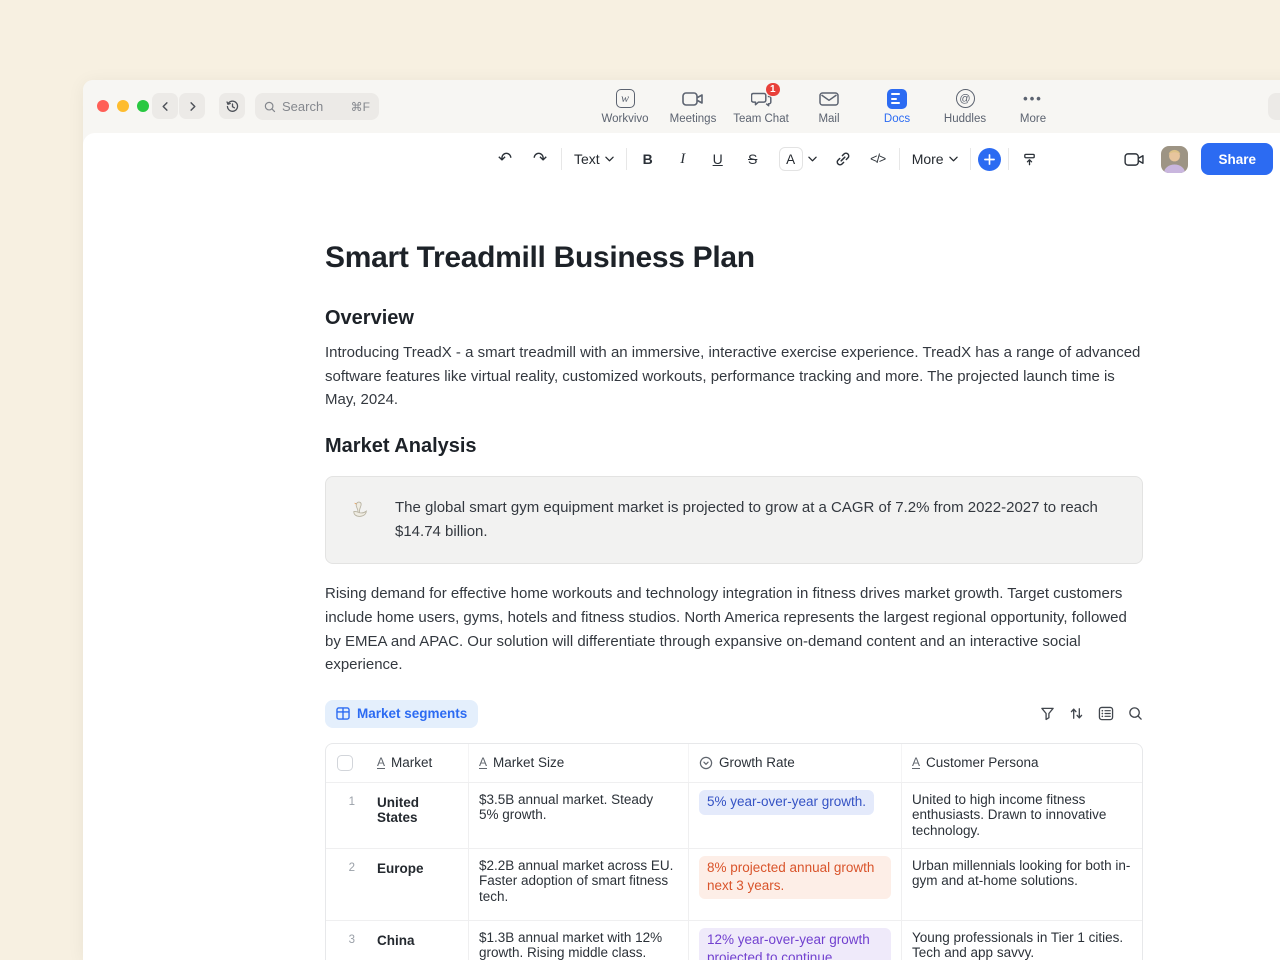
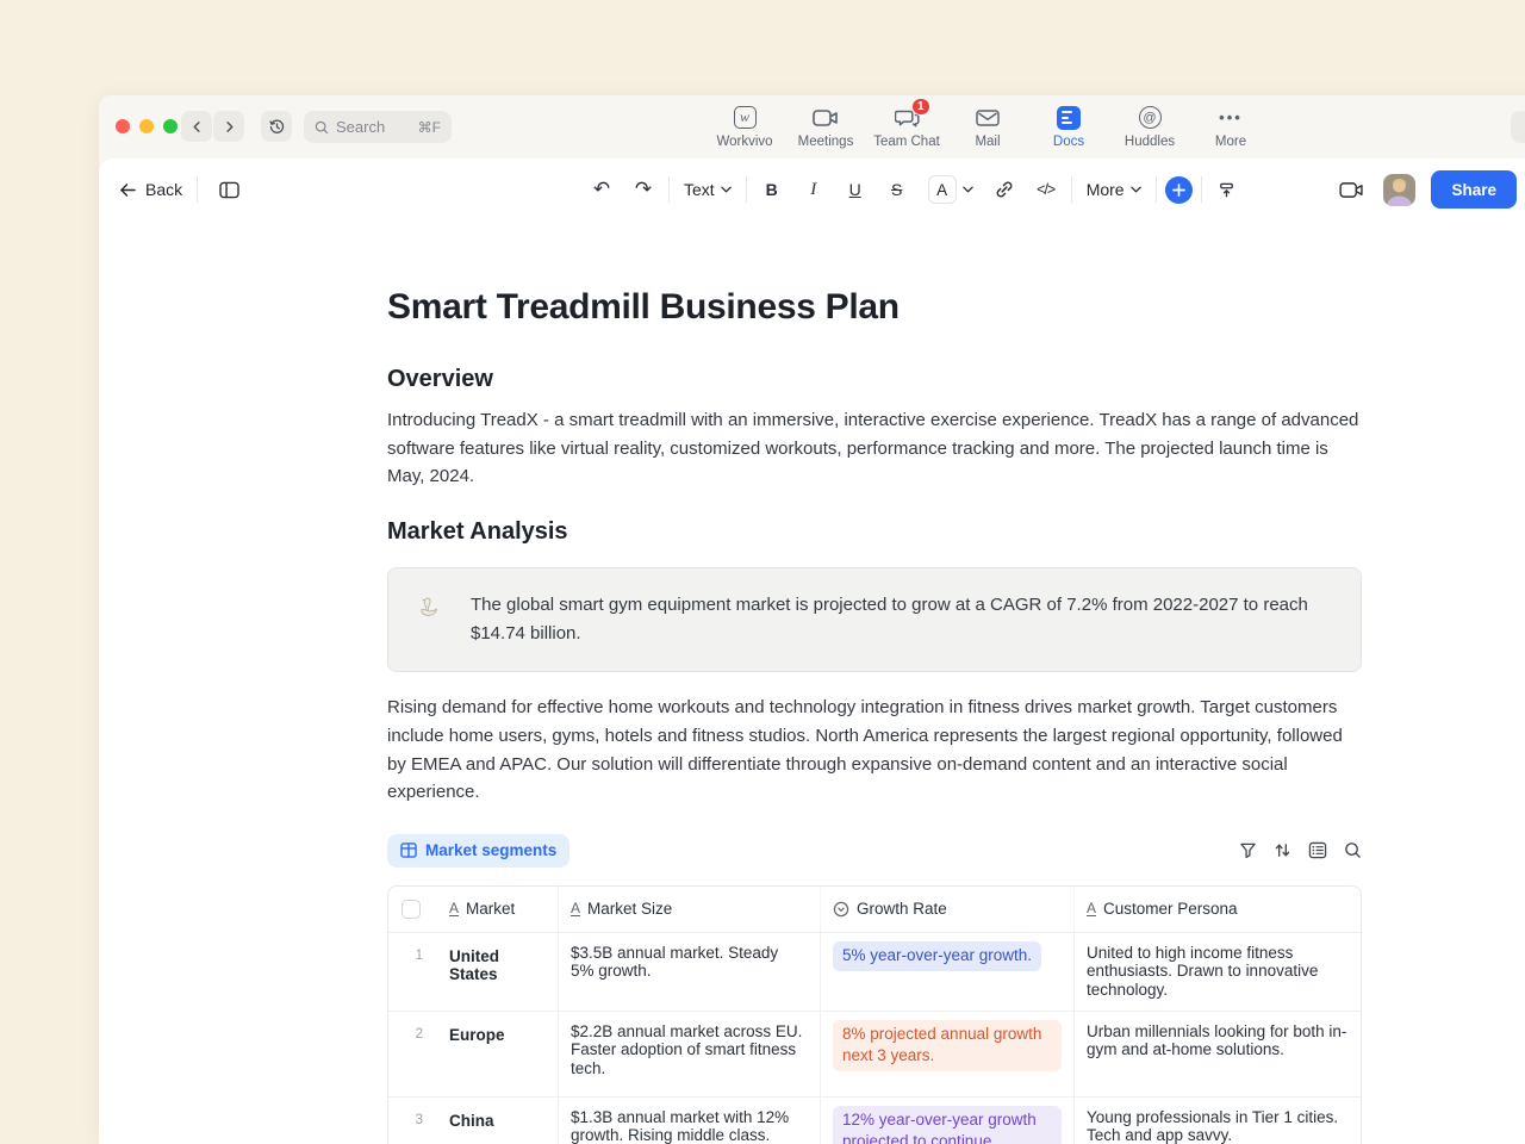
  Search
  ⌘F
  w
  Workvivo
  Meetings
  1
  Team Chat
  Mail
  Docs
  @
  Huddles
  •••
  More
+ Back
  ↶
  ↷
  Text
  B
  I
  U
  S
  A
  </>
  More
  Share
  Smart Treadmill Business Plan
  Overview
  Introducing TreadX - a smart treadmill with an immersive, interactive exercise experience. TreadX has a range of advanced software features like virtual reality, customized workouts, performance tracking and more. The projected launch time is May, 2024.
  Market Analysis
  The global smart gym equipment market is projected to grow at a CAGR of 7.2% from 2022-2027 to reach $14.74 billion.
  Rising demand for effective home workouts and technology integration in fitness drives market growth. Target customers include home users, gyms, hotels and fitness studios. North America represents the largest regional opportunity, followed by EMEA and APAC. Our solution will differentiate through expansive on-demand content and an interactive social experience.
  Market segments
  A
  Market
  A
  Market Size
  Growth Rate
  A
  Customer Persona
  1
  United States
  $3.5B annual market. Steady 5% growth.
  5% year-over-year growth.
  United to high income fitness enthusiasts. Drawn to innovative technology.
  2
  Europe
  $2.2B annual market across EU. Faster adoption of smart fitness tech.
  8% projected annual growth next 3 years.
  Urban millennials looking for both in-gym and at-home solutions.
  3
  China
  $1.3B annual market with 12% growth. Rising middle class.
  12% year-over-year growth projected to continue.
  Young professionals in Tier 1 cities. Tech and app savvy.
